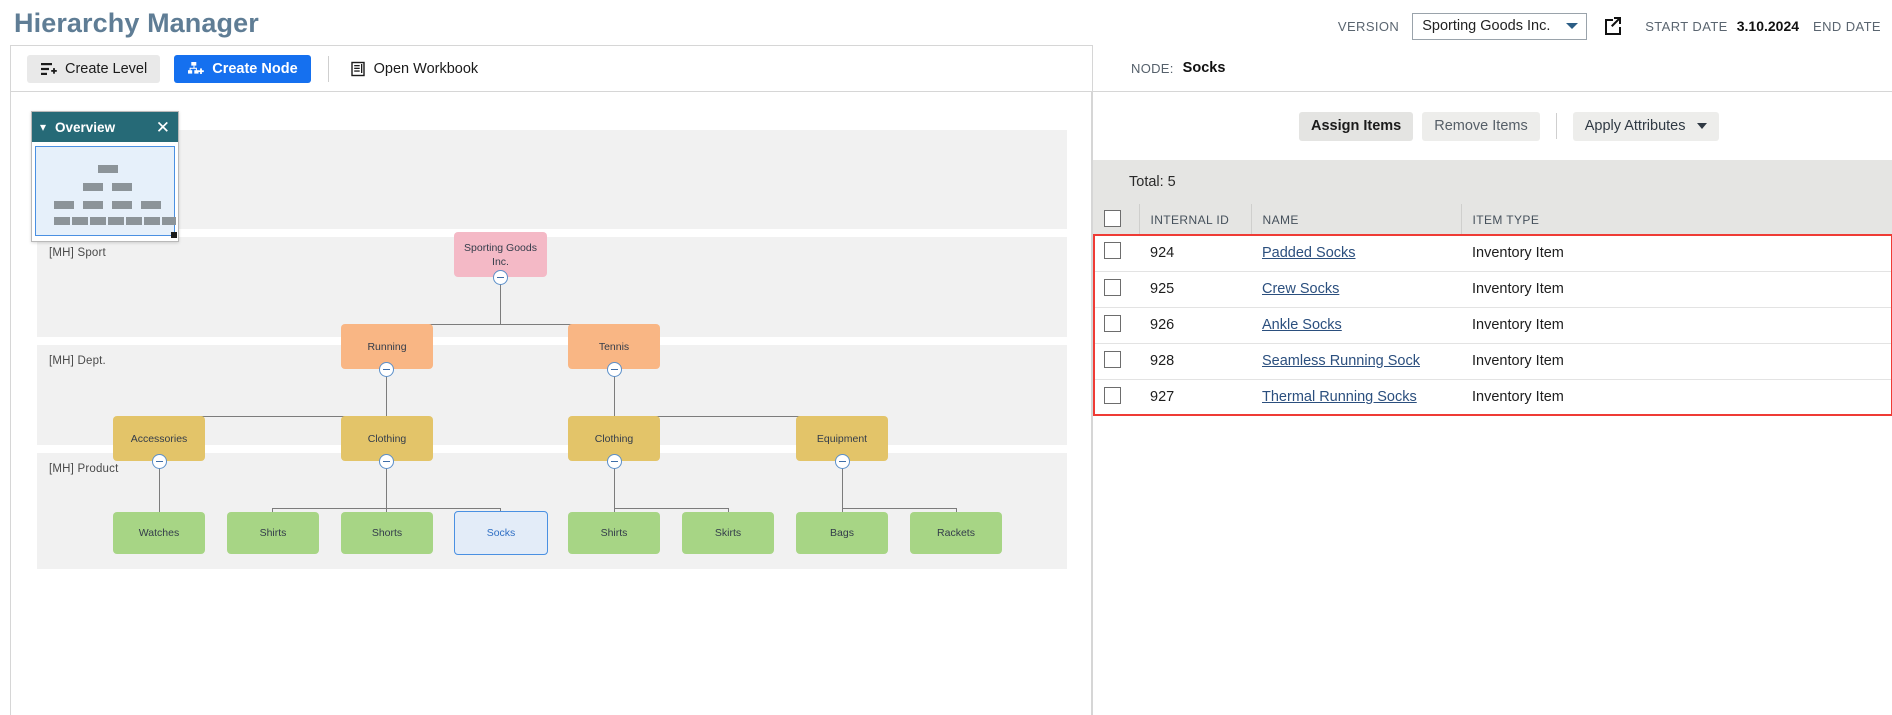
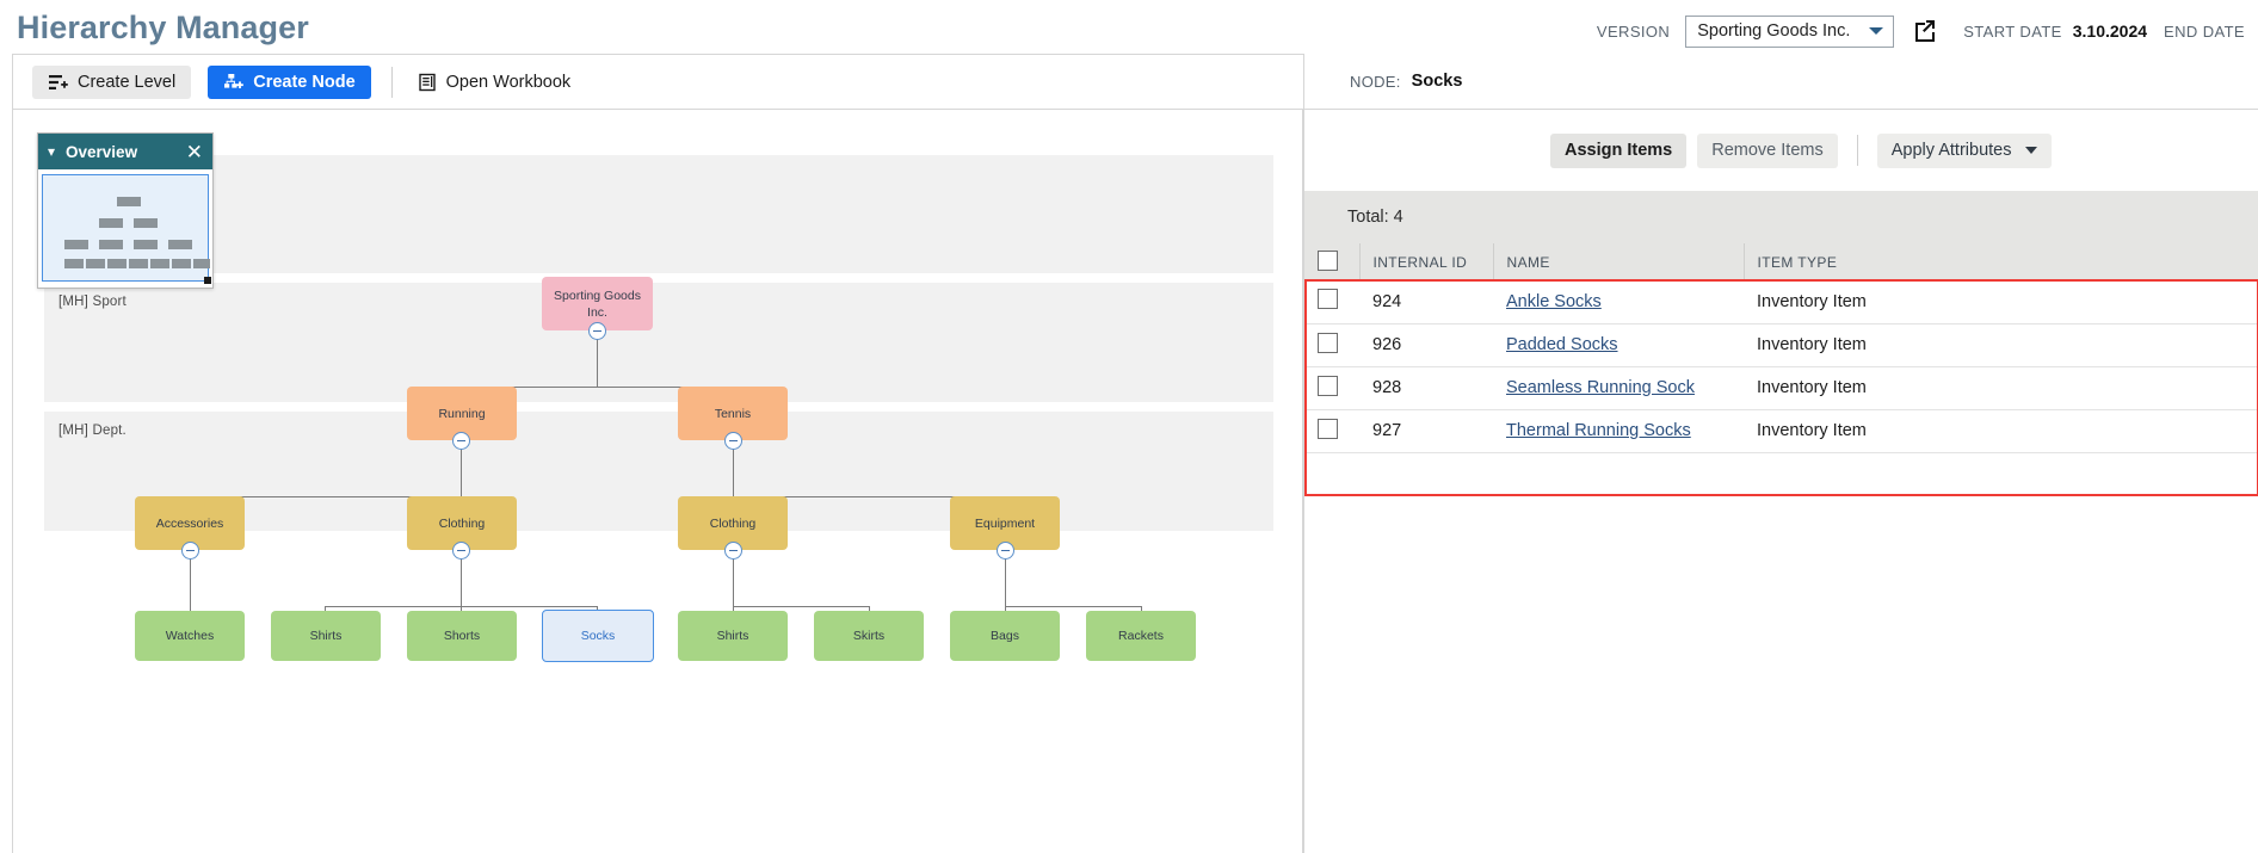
  Hierarchy Manager
  VERSION
  Sporting Goods Inc.
  START DATE
  3.10.2024
  END DATE
  Create Level
  Create Node
  Open Workbook
  [MH] Sport
  [MH] Dept.
- [MH] Product
  Sporting Goods Inc.
  Running
  Tennis
  Accessories
  Clothing
  Clothing
  Equipment
  Watches
  Shirts
  Shorts
  Socks
  Shirts
  Skirts
  Bags
  Rackets
  ▾
  Overview
  ✕
  NODE:
  Socks
  Assign Items
  Remove Items
  Apply Attributes
- Total: 5
+ Total: 4
  	INTERNAL ID	NAME	ITEM TYPE
- 	924	Padded Socks	Inventory Item
+ 	924	Ankle Socks	Inventory Item
- 	925	Crew Socks	Inventory Item
- 	926	Ankle Socks	Inventory Item
+ 	926	Padded Socks	Inventory Item
  	928	Seamless Running Sock	Inventory Item
  	927	Thermal Running Socks	Inventory Item
